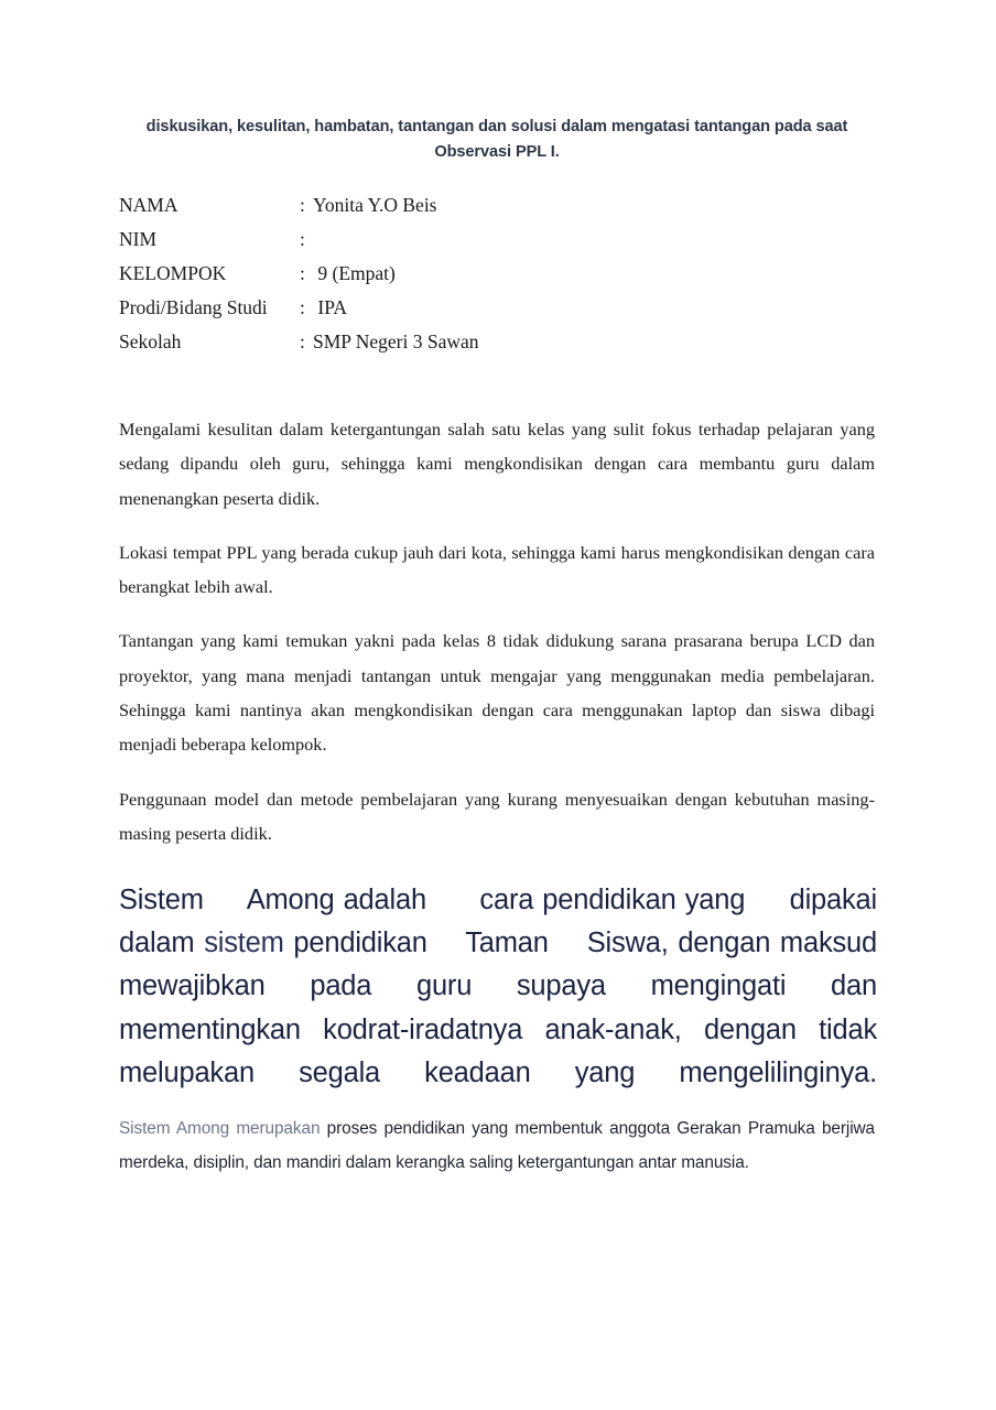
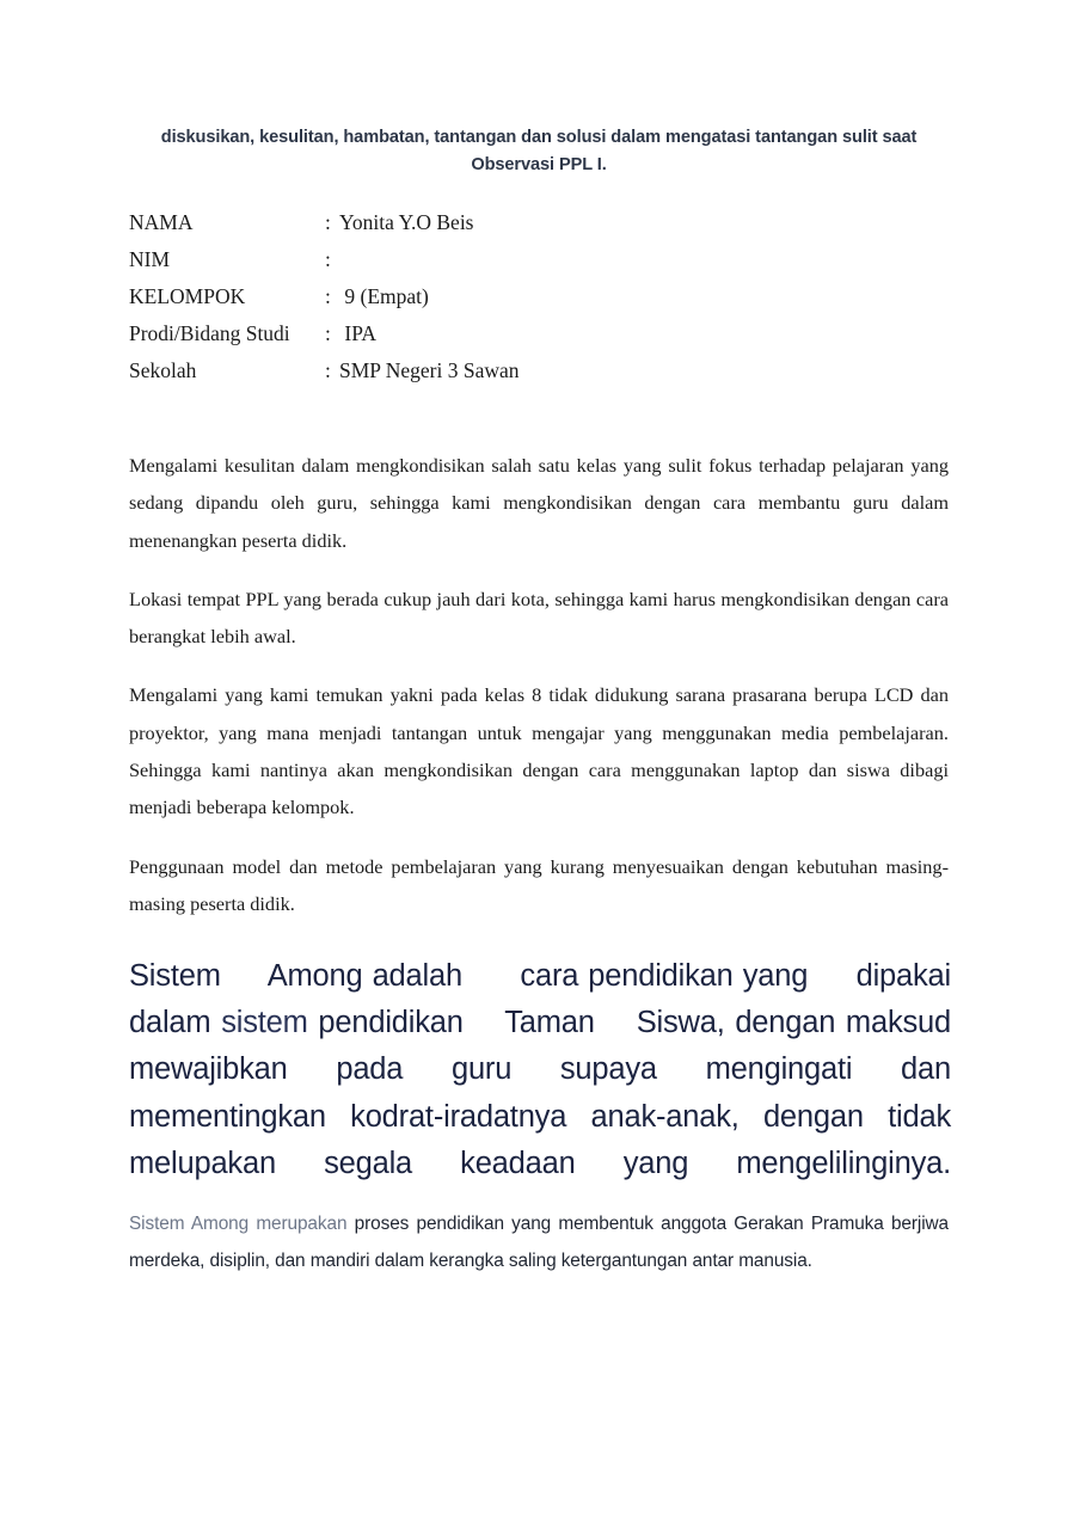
- diskusikan, kesulitan, hambatan, tantangan dan solusi dalam mengatasi tantangan pada saat Observasi PPL I.
+ diskusikan, kesulitan, hambatan, tantangan dan solusi dalam mengatasi tantangan sulit saat Observasi PPL I.
  NAMA
  :
  Yonita Y.O Beis
  NIM
  :
  KELOMPOK
  :
  9 (Empat)
  Prodi/Bidang Studi
  :
  IPA
  Sekolah
  :
  SMP Negeri 3 Sawan
- Mengalami kesulitan dalam ketergantungan salah satu kelas yang sulit fokus terhadap pelajaran yang sedang dipandu oleh guru, sehingga kami mengkondisikan dengan cara membantu guru dalam menenangkan peserta didik.
+ Mengalami kesulitan dalam mengkondisikan salah satu kelas yang sulit fokus terhadap pelajaran yang sedang dipandu oleh guru, sehingga kami mengkondisikan dengan cara membantu guru dalam menenangkan peserta didik.
  Lokasi tempat PPL yang berada cukup jauh dari kota, sehingga kami harus mengkondisikan dengan cara berangkat lebih awal.
- Tantangan yang kami temukan yakni pada kelas 8 tidak didukung sarana prasarana berupa LCD dan proyektor, yang mana menjadi tantangan untuk mengajar yang menggunakan media pembelajaran. Sehingga kami nantinya akan mengkondisikan dengan cara menggunakan laptop dan siswa dibagi menjadi beberapa kelompok.
+ Mengalami yang kami temukan yakni pada kelas 8 tidak didukung sarana prasarana berupa LCD dan proyektor, yang mana menjadi tantangan untuk mengajar yang menggunakan media pembelajaran. Sehingga kami nantinya akan mengkondisikan dengan cara menggunakan laptop dan siswa dibagi menjadi beberapa kelompok.
  Penggunaan model dan metode pembelajaran yang kurang menyesuaikan dengan kebutuhan masing-masing peserta didik.
  Sistem Among adalah cara pendidikan yang dipakai dalam sistem pendidikan Taman Siswa, dengan maksud mewajibkan pada guru supaya mengingati dan mementingkan kodrat-iradatnya anak-anak, dengan tidak melupakan segala keadaan yang mengelilinginya.
  Sistem Among merupakan proses pendidikan yang membentuk anggota Gerakan Pramuka berjiwa merdeka, disiplin, dan mandiri dalam kerangka saling ketergantungan antar manusia.
